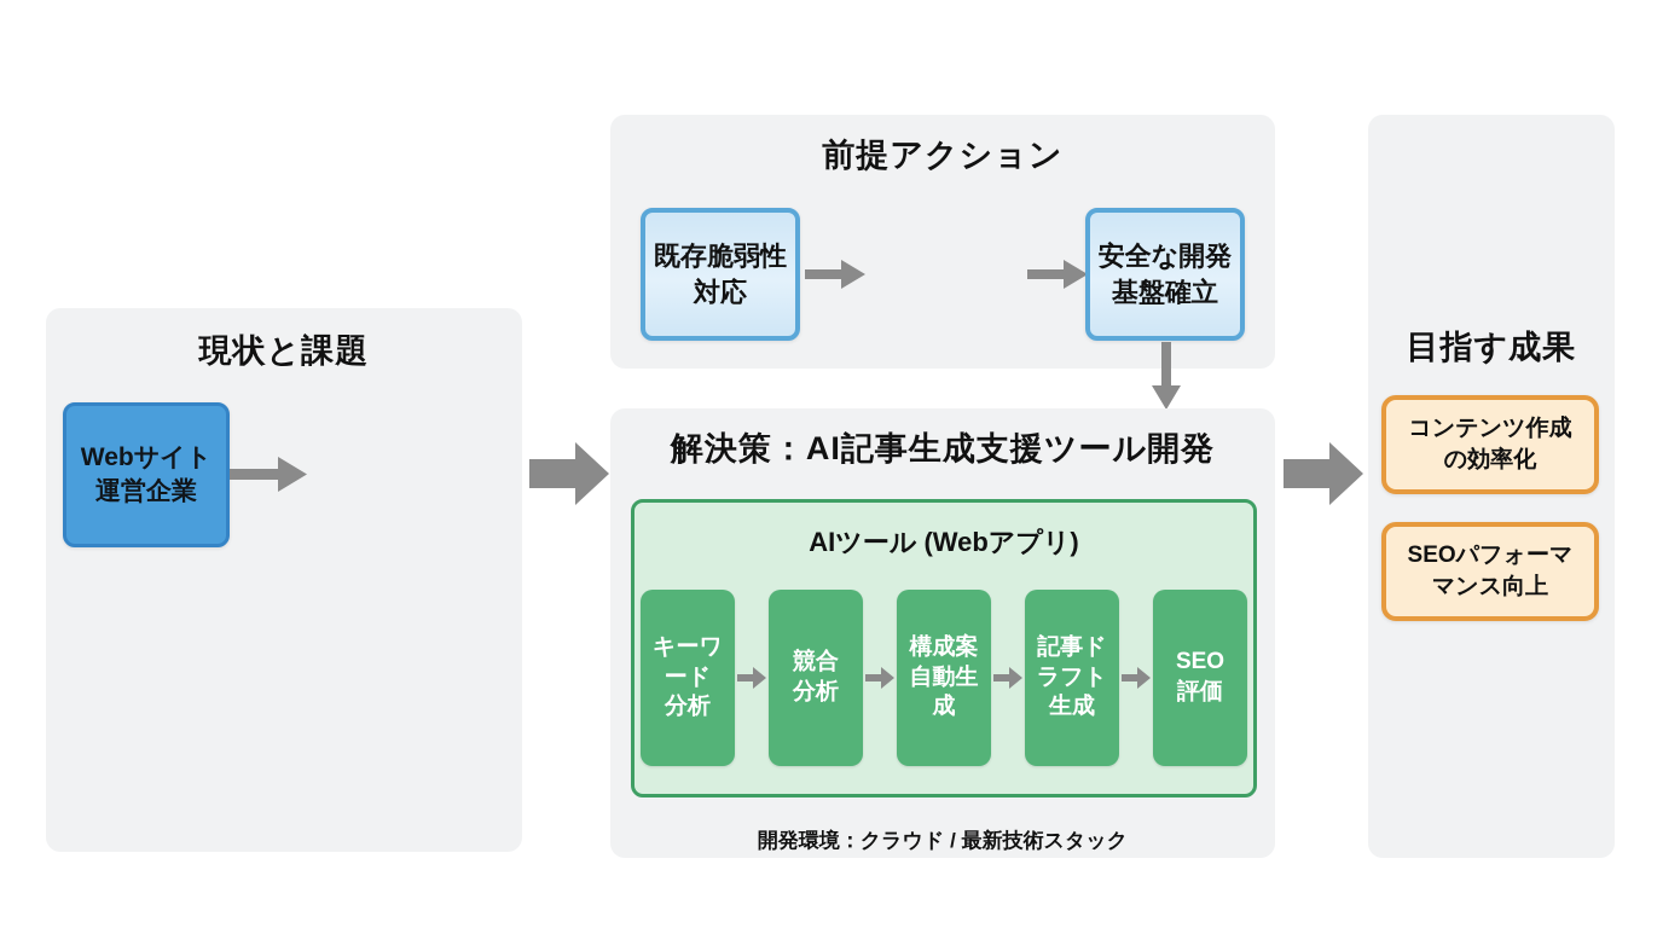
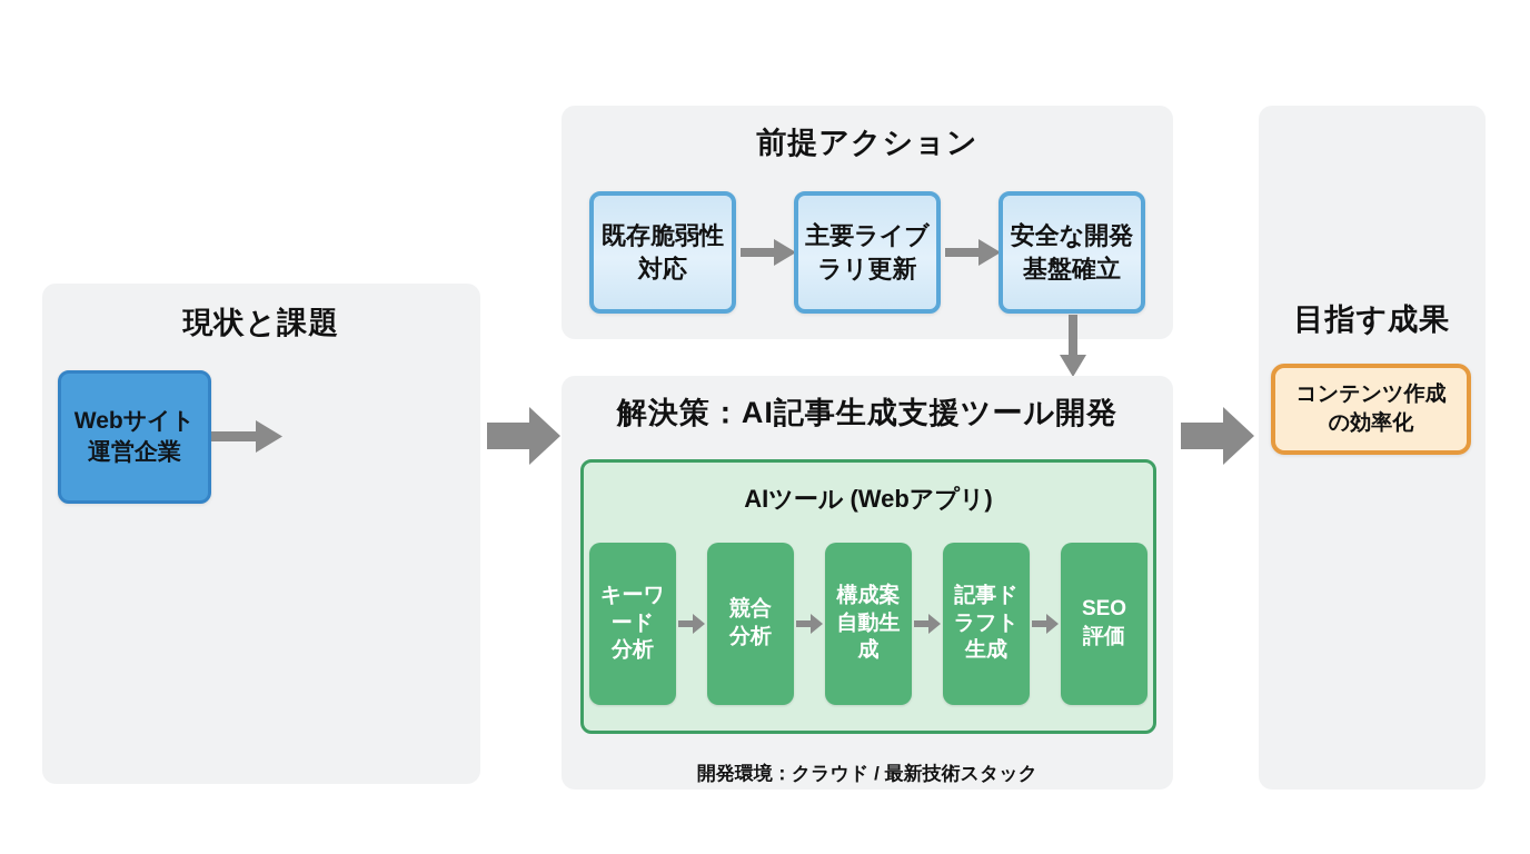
  現状と課題
  Webサイト
  運営企業
  前提アクション
  既存脆弱性
  対応
+ 主要ライブ
+ ラリ更新
  安全な開発
  基盤確立
  解決策：AI記事生成支援ツール開発
  AIツール (Webアプリ)
  キーワ
  ード
  分析
  競合
  分析
  構成案
  自動生
  成
  記事ド
  ラフト
  生成
  SEO
  評価
  開発環境：クラウド / 最新技術スタック
  目指す成果
  コンテンツ作成
  の効率化
- SEOパフォーマ
- マンス向上
